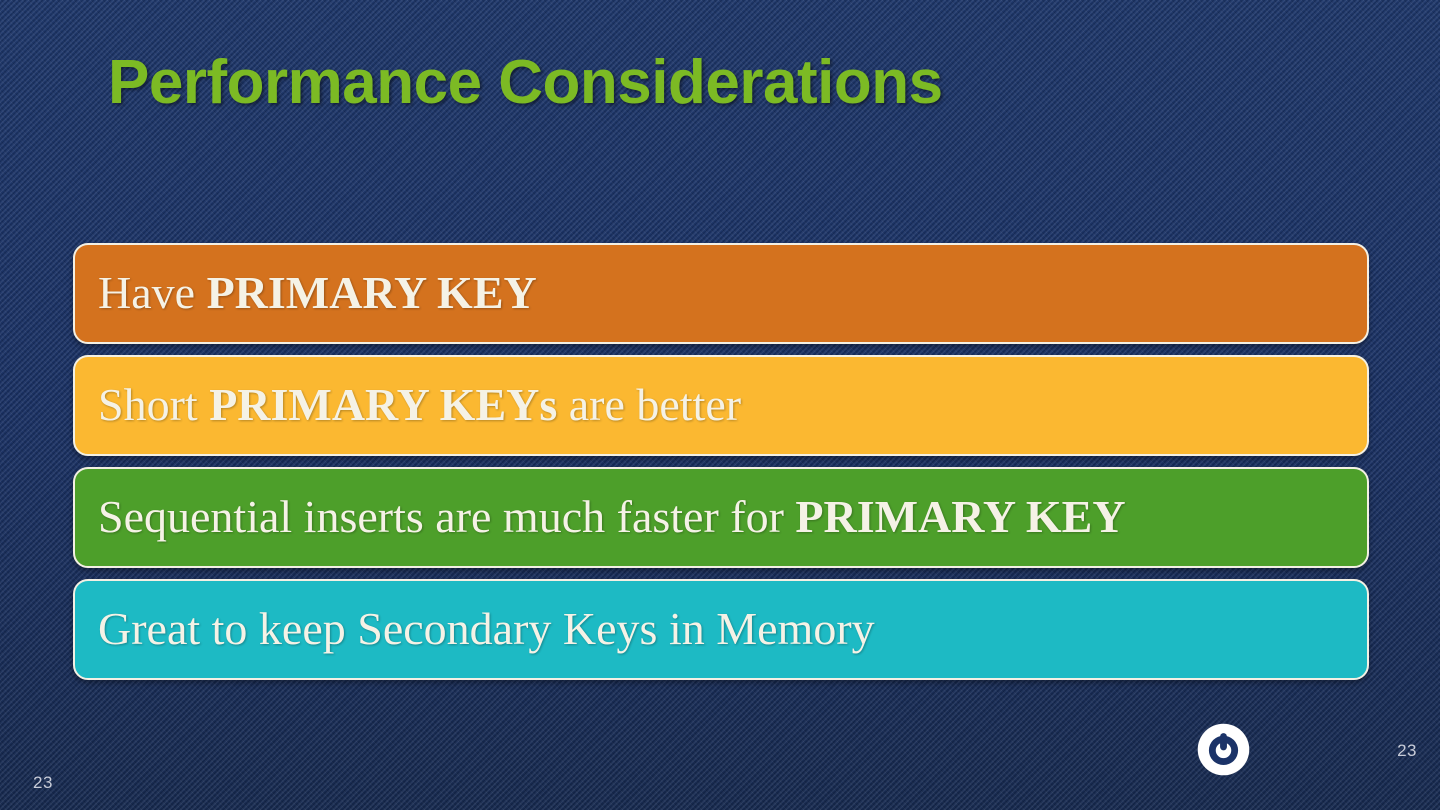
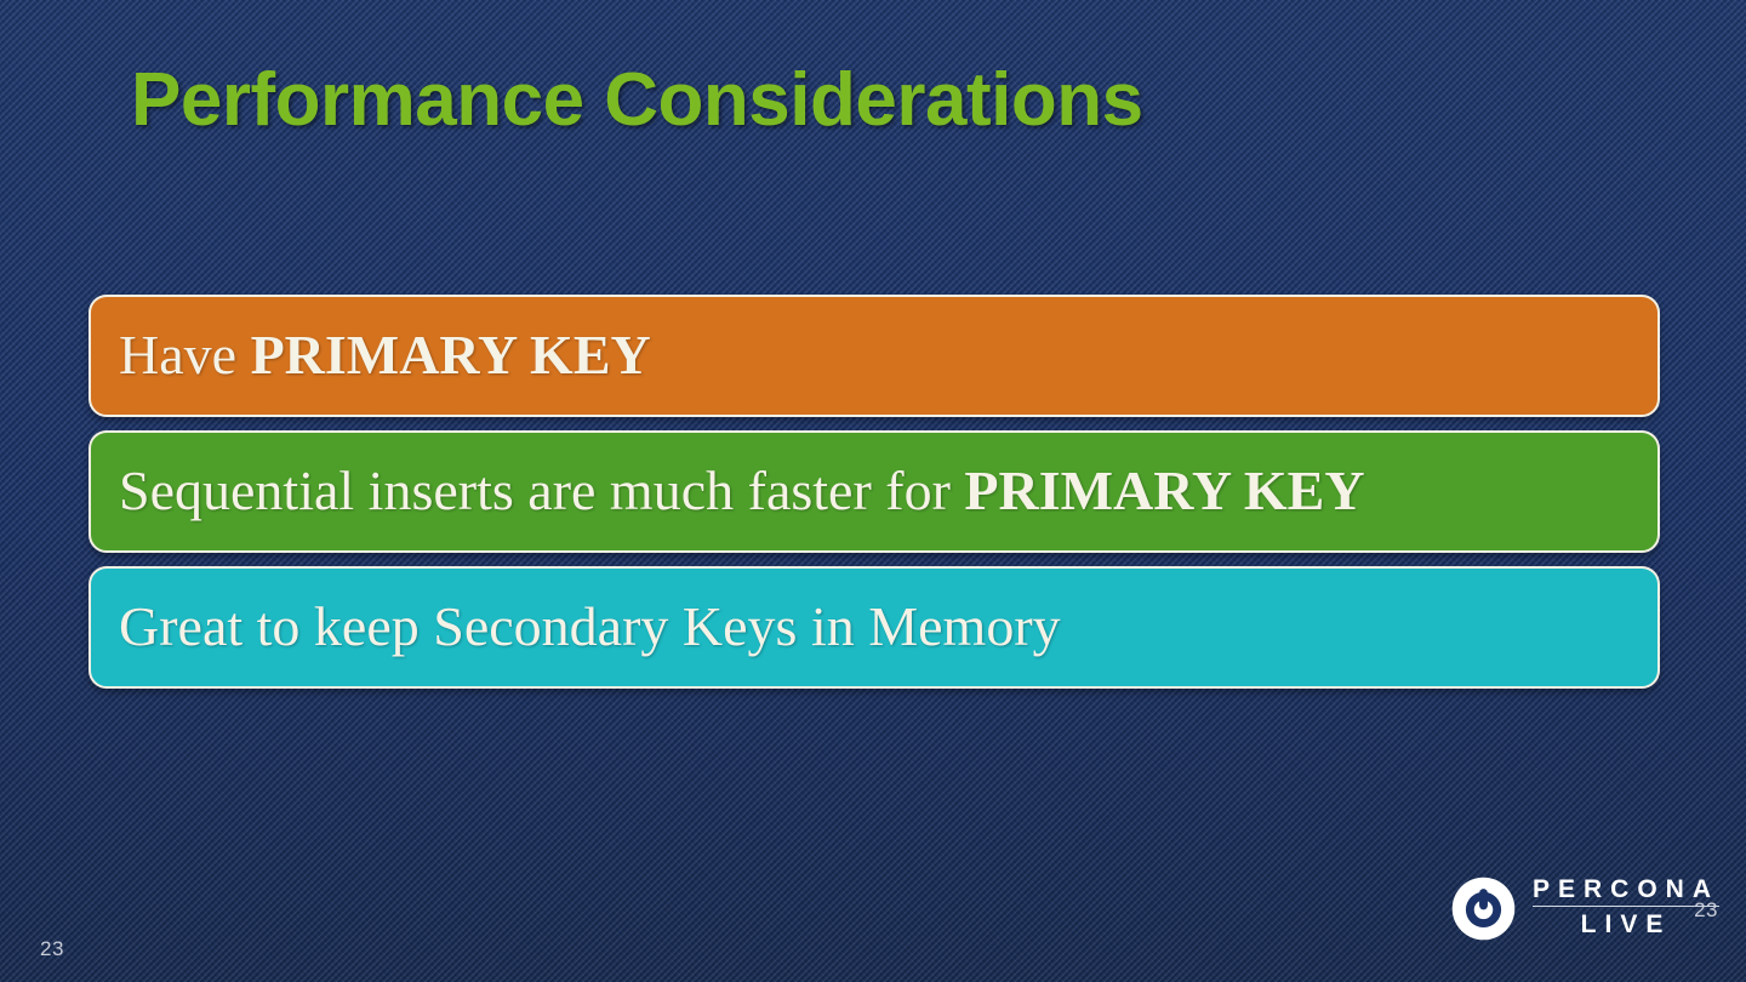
  Performance Considerations
  Have PRIMARY KEY
- Short PRIMARY KEYs are better
  Sequential inserts are much faster for PRIMARY KEY
  Great to keep Secondary Keys in Memory
  23
  23
+ PERCONA
+ LIVE
